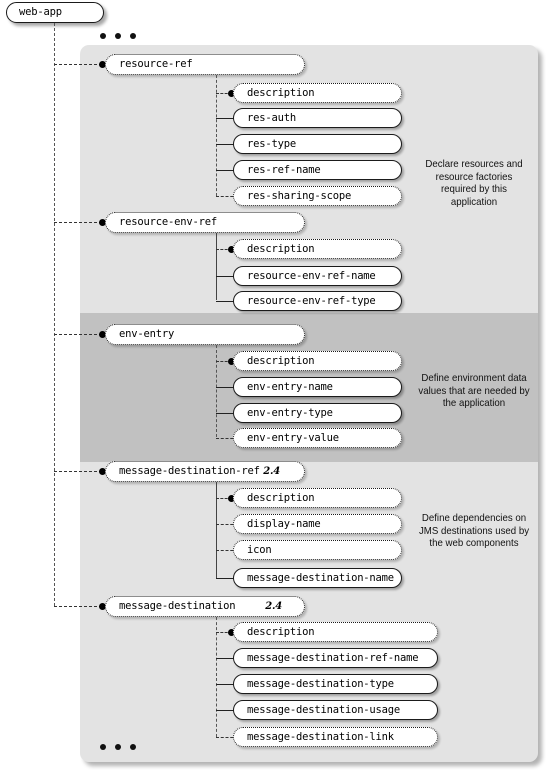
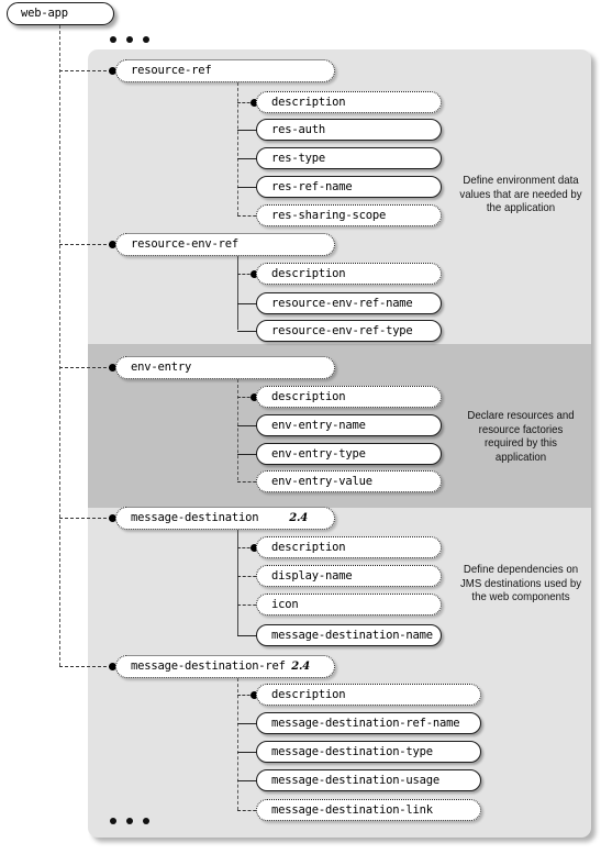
  web-app
  resource-ref
  description
  res-auth
  res-type
  res-ref-name
  res-sharing-scope
- Declare resources and resource factories required by this application
+ Define environment data values that are needed by the application
  resource-env-ref
  description
  resource-env-ref-name
  resource-env-ref-type
  env-entry
  description
  env-entry-name
  env-entry-type
  env-entry-value
- Define environment data values that are needed by the application
+ Declare resources and resource factories required by this application
- message-destination-ref
+ message-destination
  2.4
  description
  display-name
  icon
  message-destination-name
  Define dependencies on JMS destinations used by the web components
- message-destination
+ message-destination-ref
  2.4
  description
  message-destination-ref-name
  message-destination-type
  message-destination-usage
  message-destination-link
